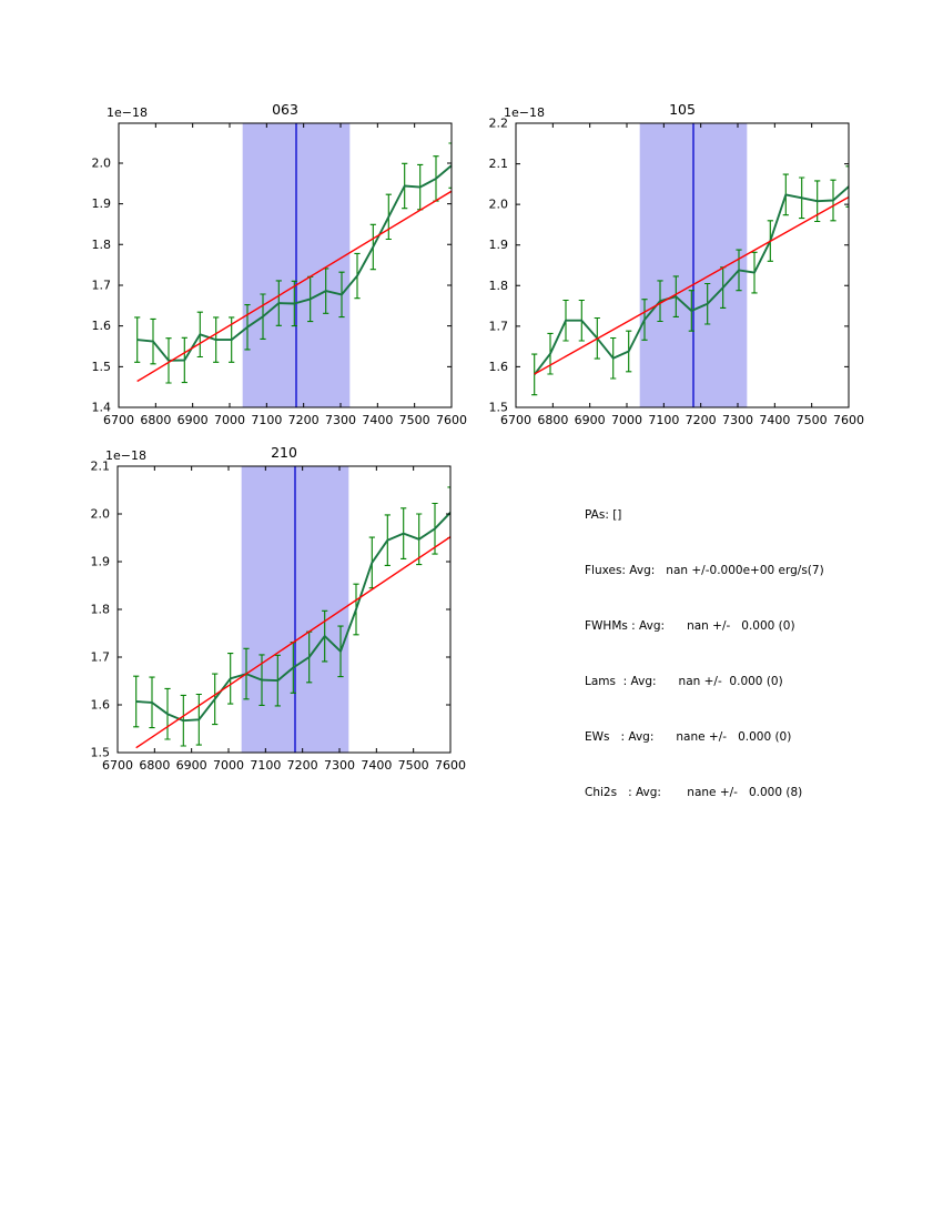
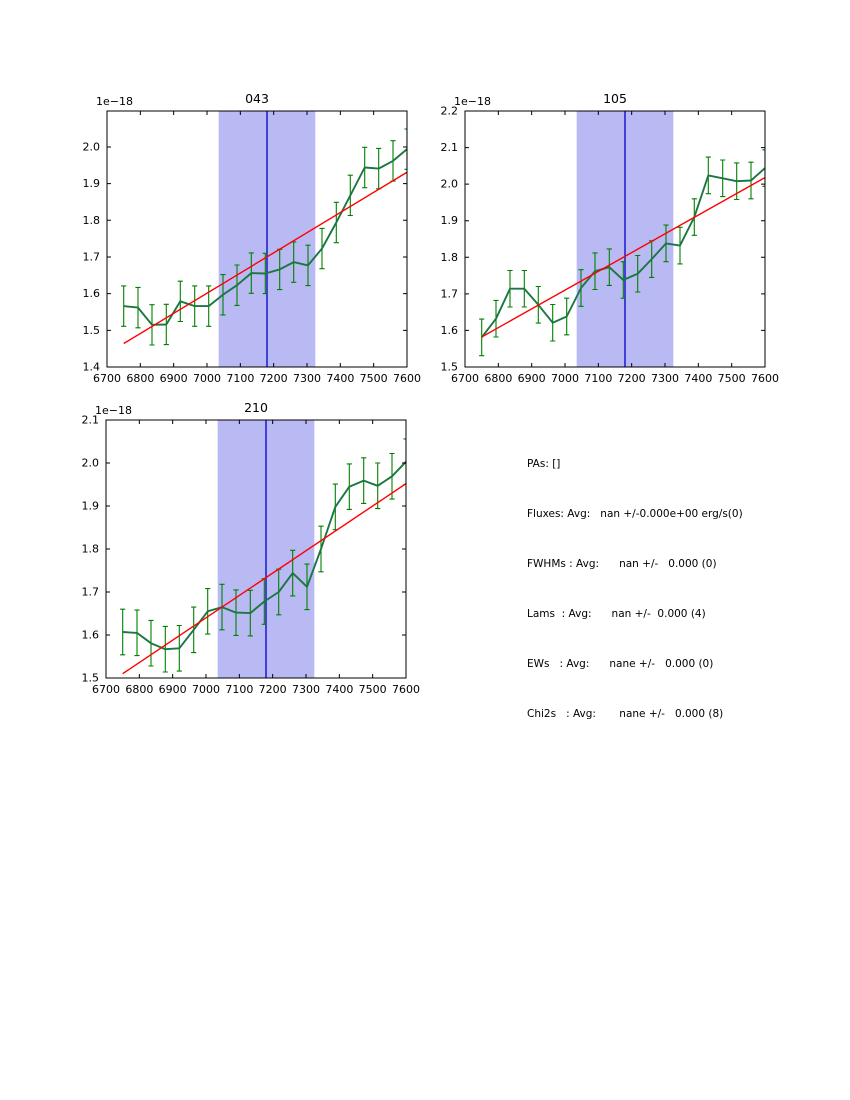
  6700
  6800
  6900
  7000
  7100
  7200
  7300
  7400
  7500
  7600
  1.4
  1.5
  1.6
  1.7
  1.8
  1.9
  2.0
- 063
+ 043
  1e−18
  6700
  6800
  6900
  7000
  7100
  7200
  7300
  7400
  7500
  7600
  1.5
  1.6
  1.7
  1.8
  1.9
  2.0
  2.1
  2.2
  105
  1e−18
  6700
  6800
  6900
  7000
  7100
  7200
  7300
  7400
  7500
  7600
  1.5
  1.6
  1.7
  1.8
  1.9
  2.0
  2.1
  210
  1e−18
  PAs: []
- Fluxes: Avg: nan +/-0.000e+00 erg/s(7)
+ Fluxes: Avg: nan +/-0.000e+00 erg/s(0)
  FWHMs : Avg: nan +/- 0.000 (0)
- Lams : Avg: nan +/- 0.000 (0)
+ Lams : Avg: nan +/- 0.000 (4)
  EWs : Avg: nane +/- 0.000 (0)
  Chi2s : Avg: nane +/- 0.000 (8)
